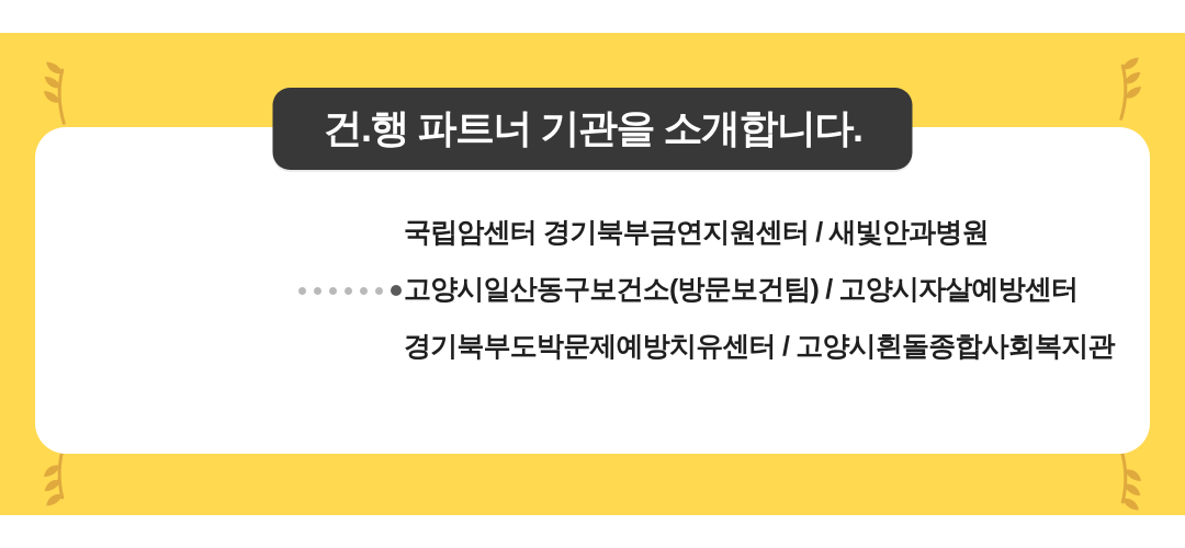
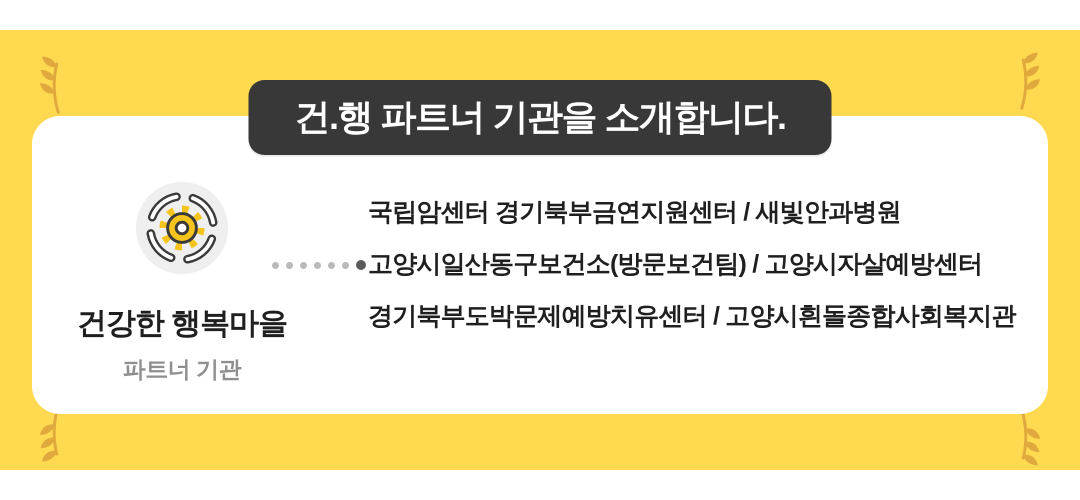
  건.행 파트너 기관을 소개합니다.
+ 건강한 행복마을
+ 파트너 기관
  국립암센터 경기북부금연지원센터 / 새빛안과병원
  고양시일산동구보건소(방문보건팀) / 고양시자살예방센터
  경기북부도박문제예방치유센터 / 고양시흰돌종합사회복지관
